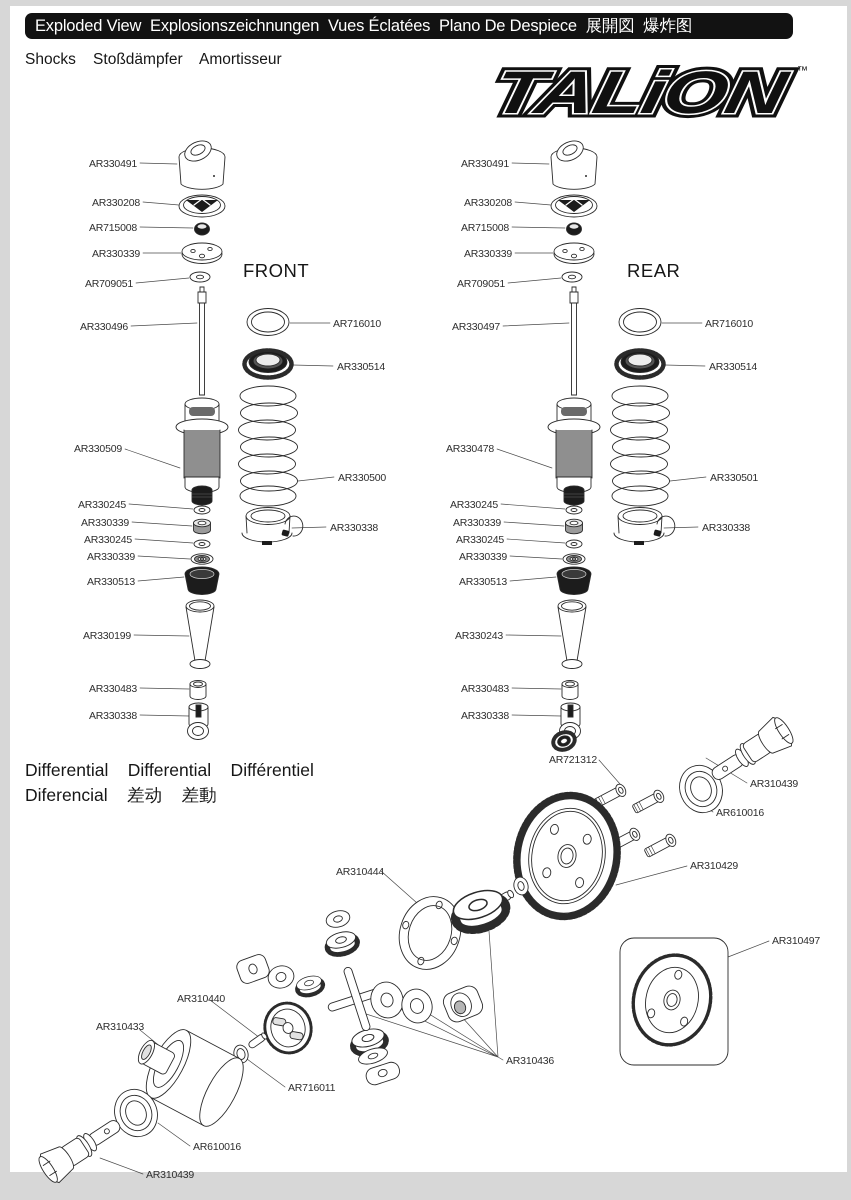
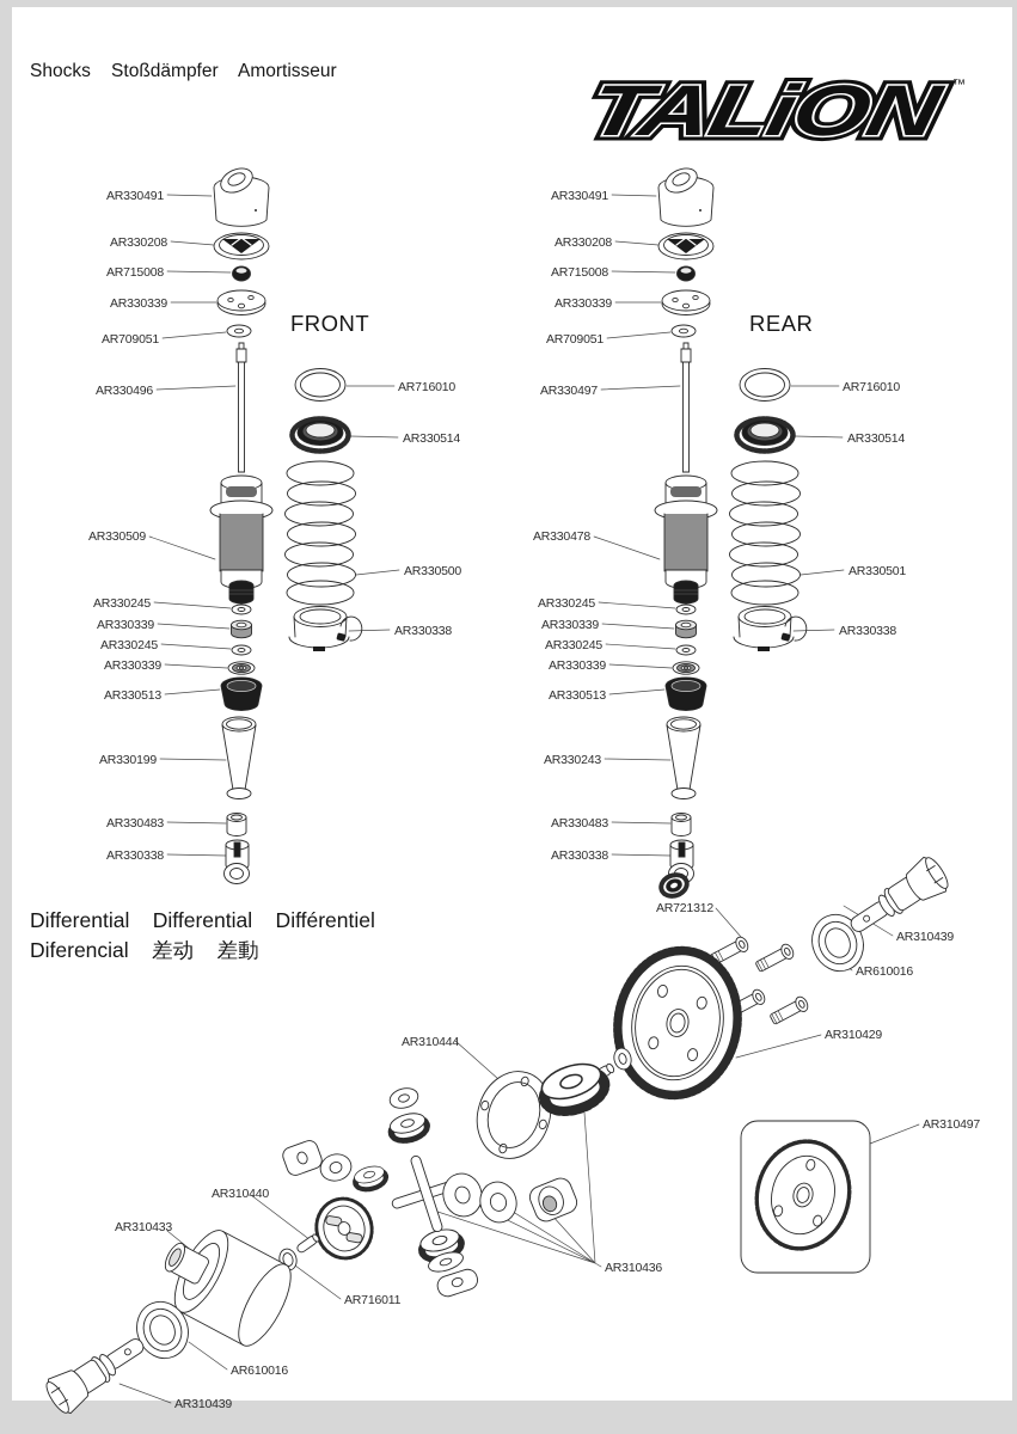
- Exploded View Explosionszeichnungen Vues Éclatées Plano De Despiece 展開図 爆炸图
  Shocks Stoßdämpfer Amortisseur
  Differential Differential Différentiel
  Diferencial 差动 差動
  ™
  FRONT
  AR330491
  AR330208
  AR715008
  AR330339
  AR709051
  AR330496
  AR330509
  AR330245
  AR330339
  AR330245
  AR330339
  AR330513
  AR330199
  AR330483
  AR330338
  AR716010
  AR330514
  AR330500
  AR330338
  REAR
  AR330491
  AR330208
  AR715008
  AR330339
  AR709051
  AR330497
  AR330478
  AR330245
  AR330339
  AR330245
  AR330339
  AR330513
  AR330243
  AR330483
  AR330338
  AR716010
  AR330514
  AR330501
  AR330338
  AR721312
  AR310439
  AR610016
  AR310429
  AR310444
  AR310497
  AR310436
  AR310440
  AR310433
  AR716011
  AR610016
  AR310439
